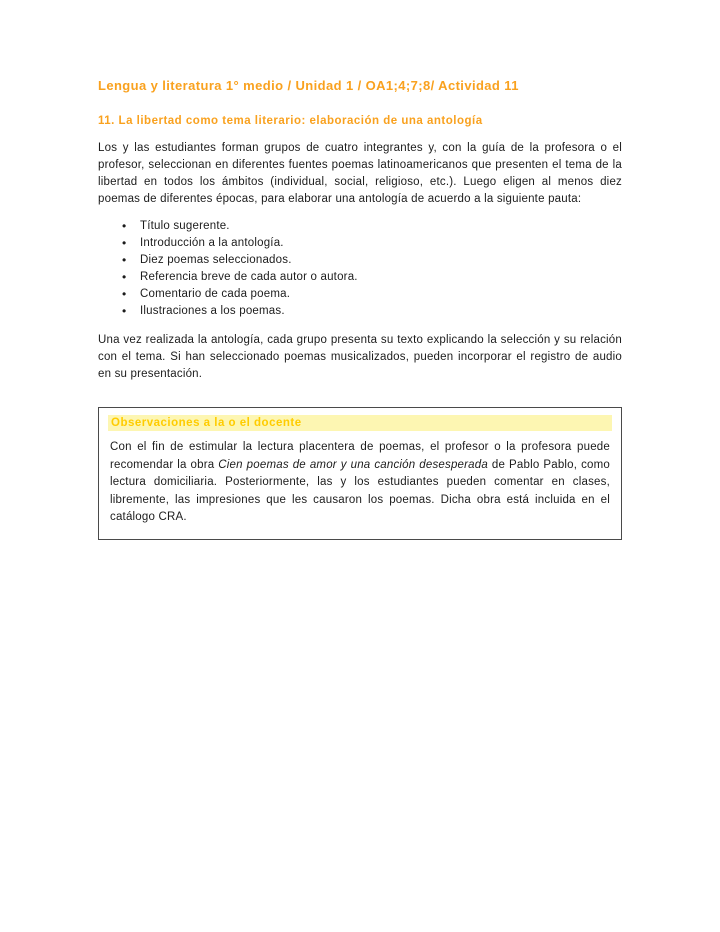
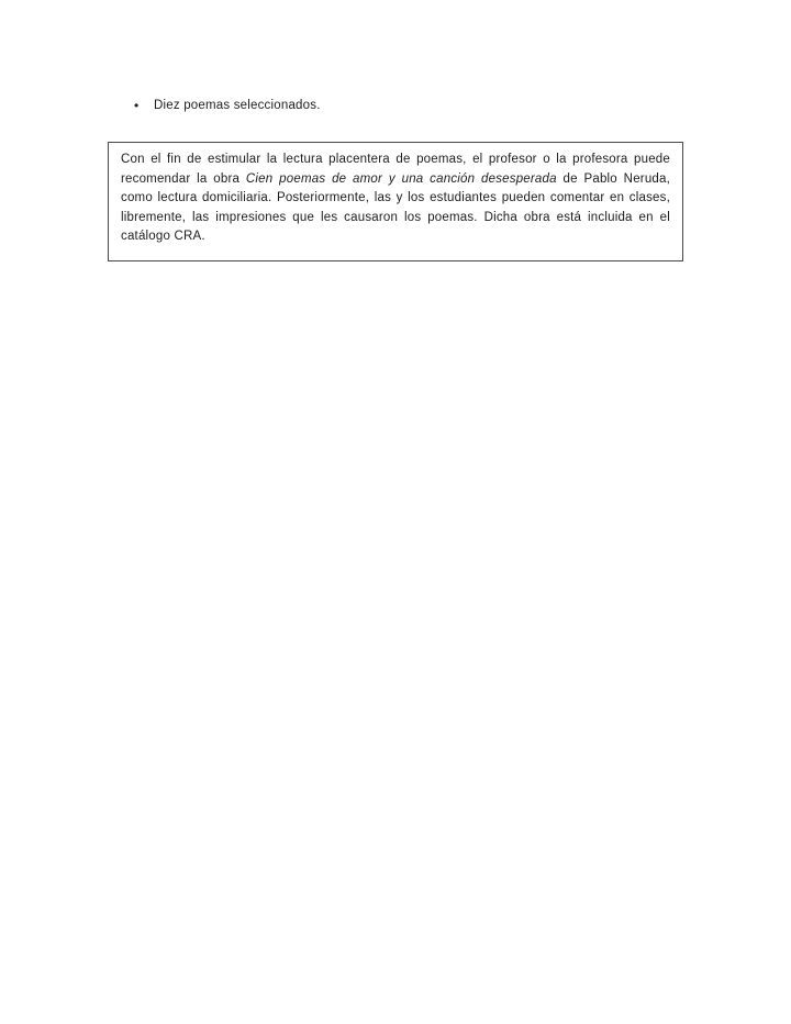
- Lengua y literatura 1° medio / Unidad 1 / OA1;4;7;8/ Actividad 11
- 11. La libertad como tema literario: elaboración de una antología
- Los y las estudiantes forman grupos de cuatro integrantes y, con la guía de la profesora o el profesor, seleccionan en diferentes fuentes poemas latinoamericanos que presenten el tema de la libertad en todos los ámbitos (individual, social, religioso, etc.). Luego eligen al menos diez poemas de diferentes épocas, para elaborar una antología de acuerdo a la siguiente pauta:
- Título sugerente.
- Introducción a la antología.
  Diez poemas seleccionados.
- Referencia breve de cada autor o autora.
- Comentario de cada poema.
- Ilustraciones a los poemas.
- Una vez realizada la antología, cada grupo presenta su texto explicando la selección y su relación con el tema. Si han seleccionado poemas musicalizados, pueden incorporar el registro de audio en su presentación.
- Observaciones a la o el docente
- Con el fin de estimular la lectura placentera de poemas, el profesor o la profesora puede recomendar la obra Cien poemas de amor y una canción desesperada de Pablo Pablo, como lectura domiciliaria. Posteriormente, las y los estudiantes pueden comentar en clases, libremente, las impresiones que les causaron los poemas. Dicha obra está incluida en el catálogo CRA.
+ Con el fin de estimular la lectura placentera de poemas, el profesor o la profesora puede recomendar la obra Cien poemas de amor y una canción desesperada de Pablo Neruda, como lectura domiciliaria. Posteriormente, las y los estudiantes pueden comentar en clases, libremente, las impresiones que les causaron los poemas. Dicha obra está incluida en el catálogo CRA.
